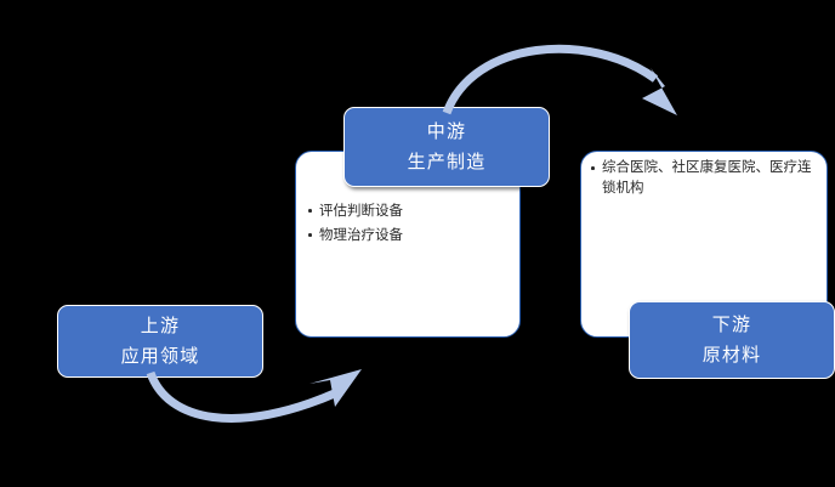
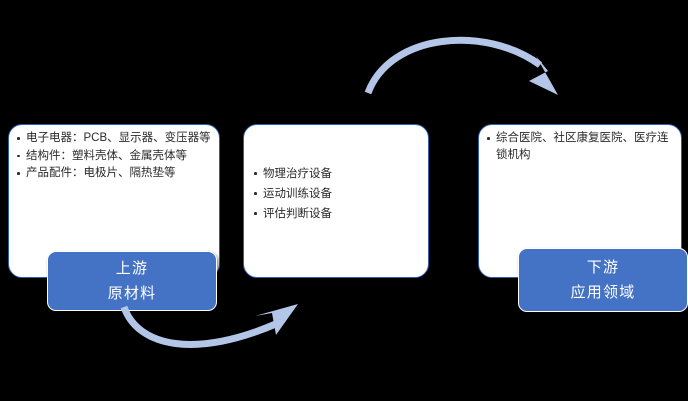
+ 电子电器：PCB、显示器、变压器等
+ 结构件：塑料壳体、金属壳体等
+ 产品配件：电极片、隔热垫等
  上游
- 应用领域
+ 原材料
- 评估判断设备
+ 物理治疗设备
+ 运动训练设备
- 物理治疗设备
+ 评估判断设备
- 中游
- 生产制造
  综合医院、社区康复医院、医疗连锁机构
  下游
- 原材料
+ 应用领域
